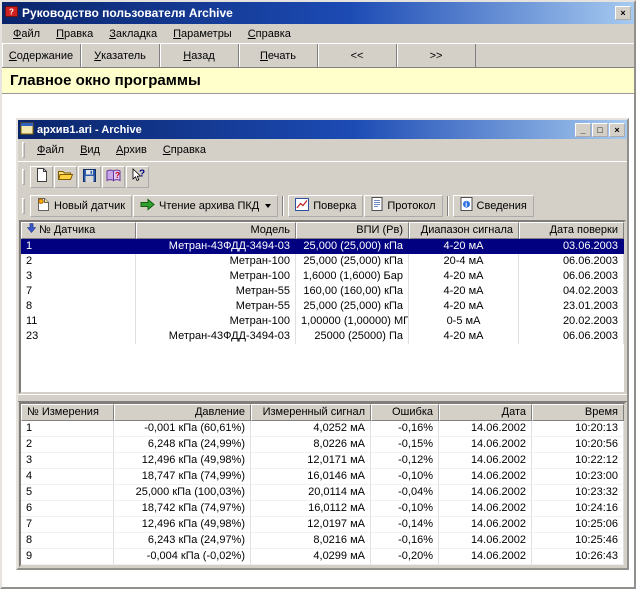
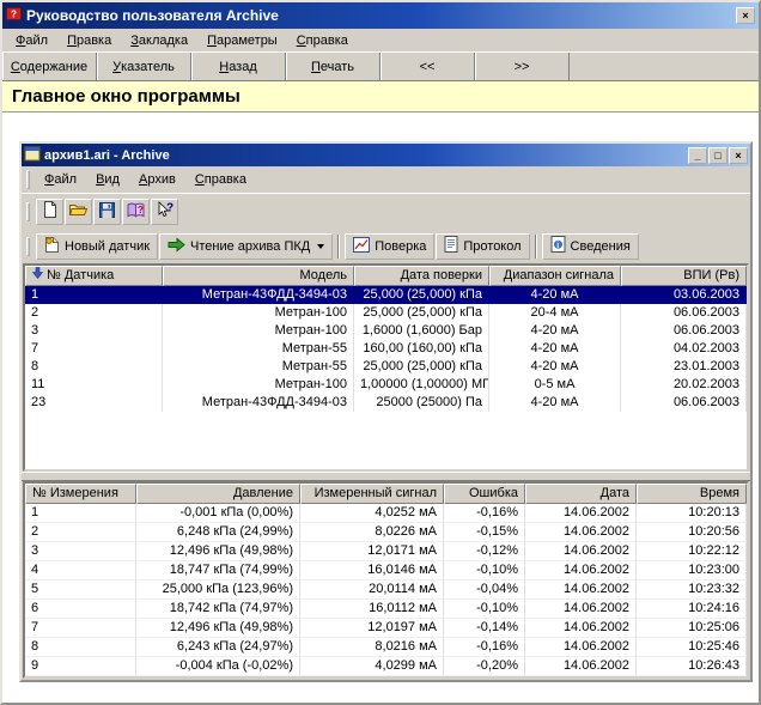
  ?
  Руководство пользователя Archive
  ×
  Файл
  Правка
  Закладка
  Параметры
  Справка
  С
  одержание
  У
  казатель
  Н
  азад
  П
  ечать
  <<
  >>
  Главное окно программы
  архив1.ari - Archive
  _
  □
  ×
  Файл
  Вид
  Архив
  Справка
  ?
  ?
  Новый датчик
  Чтение архива ПКД
  Поверка
  Протокол
  Сведения
  № Датчика
  Модель
- ВПИ (Рв)
+ Дата поверки
  Диапазон сигнала
- Дата поверки
+ ВПИ (Рв)
  1
  Метран-43ФДД-3494-03
  25,000 (25,000) кПа
  4-20 мА
  03.06.2003
  2
  Метран-100
  25,000 (25,000) кПа
  20-4 мА
  06.06.2003
  3
  Метран-100
  1,6000 (1,6000) Бар
  4-20 мА
  06.06.2003
  7
  Метран-55
  160,00 (160,00) кПа
  4-20 мА
  04.02.2003
  8
  Метран-55
  25,000 (25,000) кПа
  4-20 мА
  23.01.2003
  11
  Метран-100
  1,00000 (1,00000) МП
  0-5 мА
  20.02.2003
  23
  Метран-43ФДД-3494-03
  25000 (25000) Па
  4-20 мА
  06.06.2003
  № Измерения
  Давление
  Измеренный сигнал
  Ошибка
  Дата
  Время
  1
- -0,001 кПа (60,61%)
+ -0,001 кПа (0,00%)
  4,0252 мА
  -0,16%
  14.06.2002
  10:20:13
  2
  6,248 кПа (24,99%)
  8,0226 мА
  -0,15%
  14.06.2002
  10:20:56
  3
  12,496 кПа (49,98%)
  12,0171 мА
  -0,12%
  14.06.2002
  10:22:12
  4
  18,747 кПа (74,99%)
  16,0146 мА
  -0,10%
  14.06.2002
  10:23:00
  5
- 25,000 кПа (100,03%)
+ 25,000 кПа (123,96%)
  20,0114 мА
  -0,04%
  14.06.2002
  10:23:32
  6
  18,742 кПа (74,97%)
  16,0112 мА
  -0,10%
  14.06.2002
  10:24:16
  7
  12,496 кПа (49,98%)
  12,0197 мА
  -0,14%
  14.06.2002
  10:25:06
  8
  6,243 кПа (24,97%)
  8,0216 мА
  -0,16%
  14.06.2002
  10:25:46
  9
  -0,004 кПа (-0,02%)
  4,0299 мА
  -0,20%
  14.06.2002
  10:26:43
